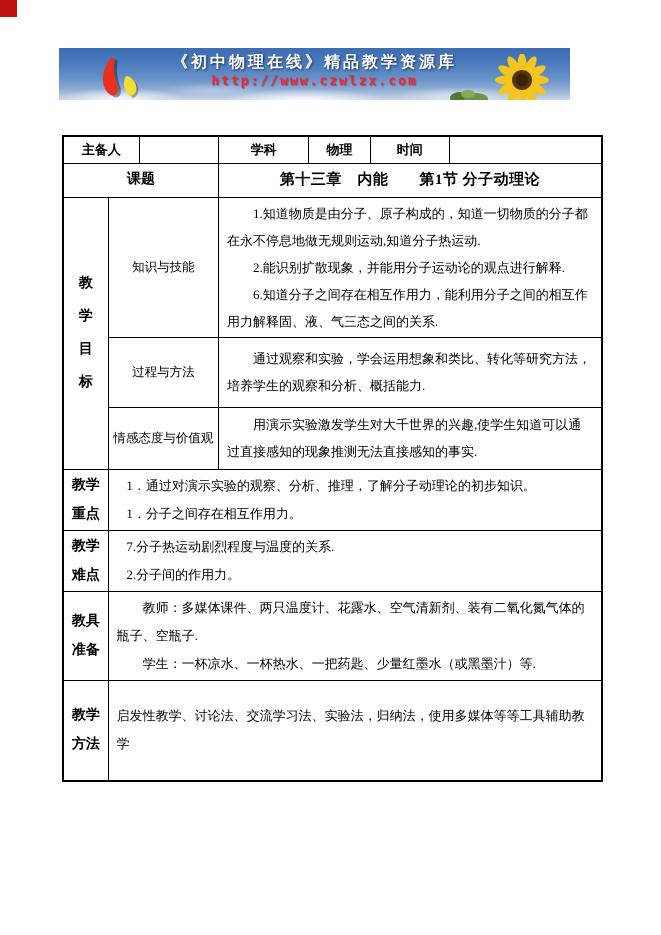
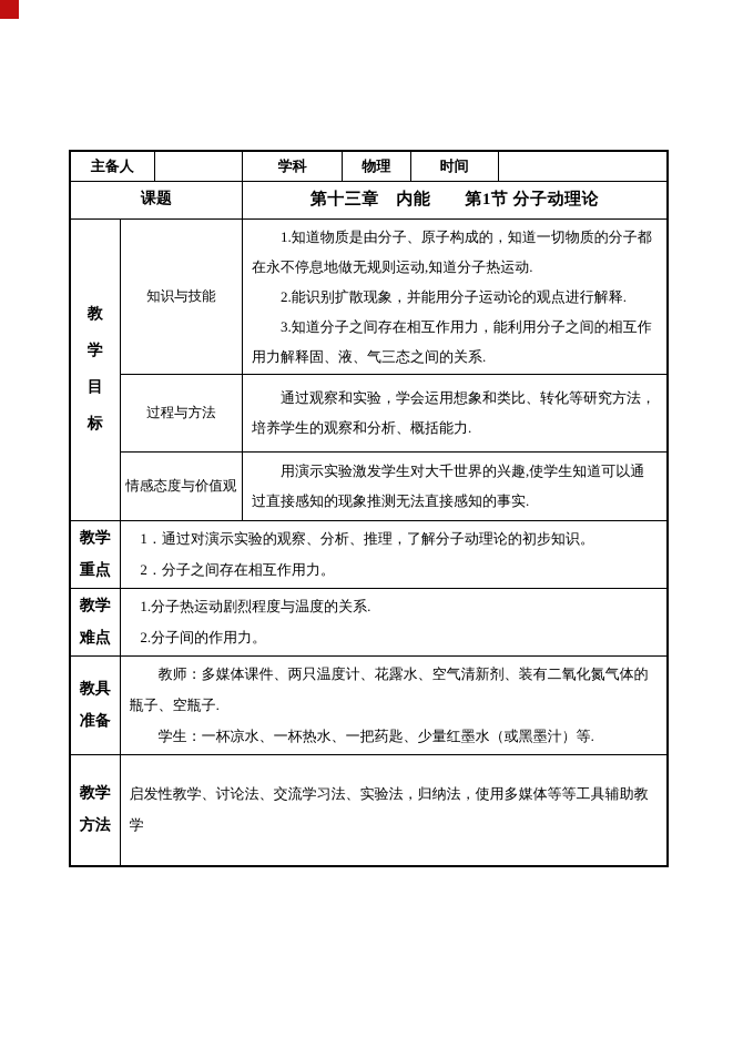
- 《初中物理在线》精品教学资源库
- http://www.czwlzx.com
  主备人		学科	物理	时间
  课题	第十三章 内能 第1节 分子动理论
- 教 学 目 标	知识与技能	1.知道物质是由分子、原子构成的，知道一切物质的分子都在永不停息地做无规则运动,知道分子热运动. 2.能识别扩散现象，并能用分子运动论的观点进行解释. 6.知道分子之间存在相互作用力，能利用分子之间的相互作用力解释固、液、气三态之间的关系.
+ 教 学 目 标	知识与技能	1.知道物质是由分子、原子构成的，知道一切物质的分子都在永不停息地做无规则运动,知道分子热运动. 2.能识别扩散现象，并能用分子运动论的观点进行解释. 3.知道分子之间存在相互作用力，能利用分子之间的相互作用力解释固、液、气三态之间的关系.
  过程与方法	通过观察和实验，学会运用想象和类比、转化等研究方法，培养学生的观察和分析、概括能力.
  情感态度与价值观	用演示实验激发学生对大千世界的兴趣,使学生知道可以通过直接感知的现象推测无法直接感知的事实.
- 教学 重点	1．通过对演示实验的观察、分析、推理，了解分子动理论的初步知识。 1．分子之间存在相互作用力。
+ 教学 重点	1．通过对演示实验的观察、分析、推理，了解分子动理论的初步知识。 2．分子之间存在相互作用力。
- 教学 难点	7.分子热运动剧烈程度与温度的关系. 2.分子间的作用力。
+ 教学 难点	1.分子热运动剧烈程度与温度的关系. 2.分子间的作用力。
  教具 准备	教师：多媒体课件、两只温度计、花露水、空气清新剂、装有二氧化氮气体的瓶子、空瓶子. 学生：一杯凉水、一杯热水、一把药匙、少量红墨水（或黑墨汁）等.
  教学 方法	启发性教学、讨论法、交流学习法、实验法，归纳法，使用多媒体等等工具辅助教学
